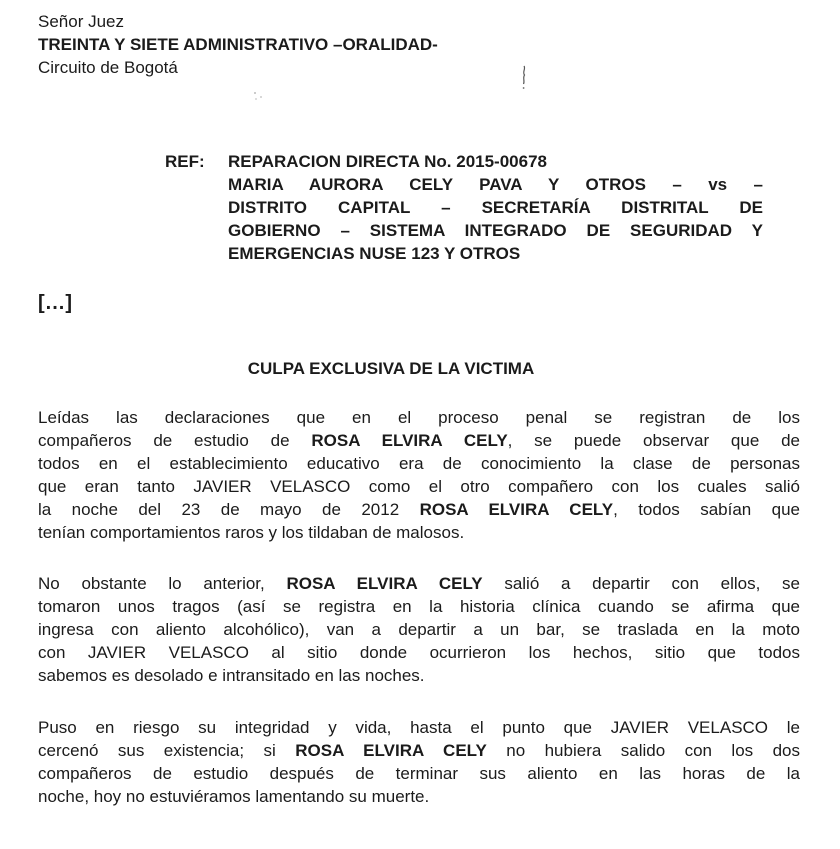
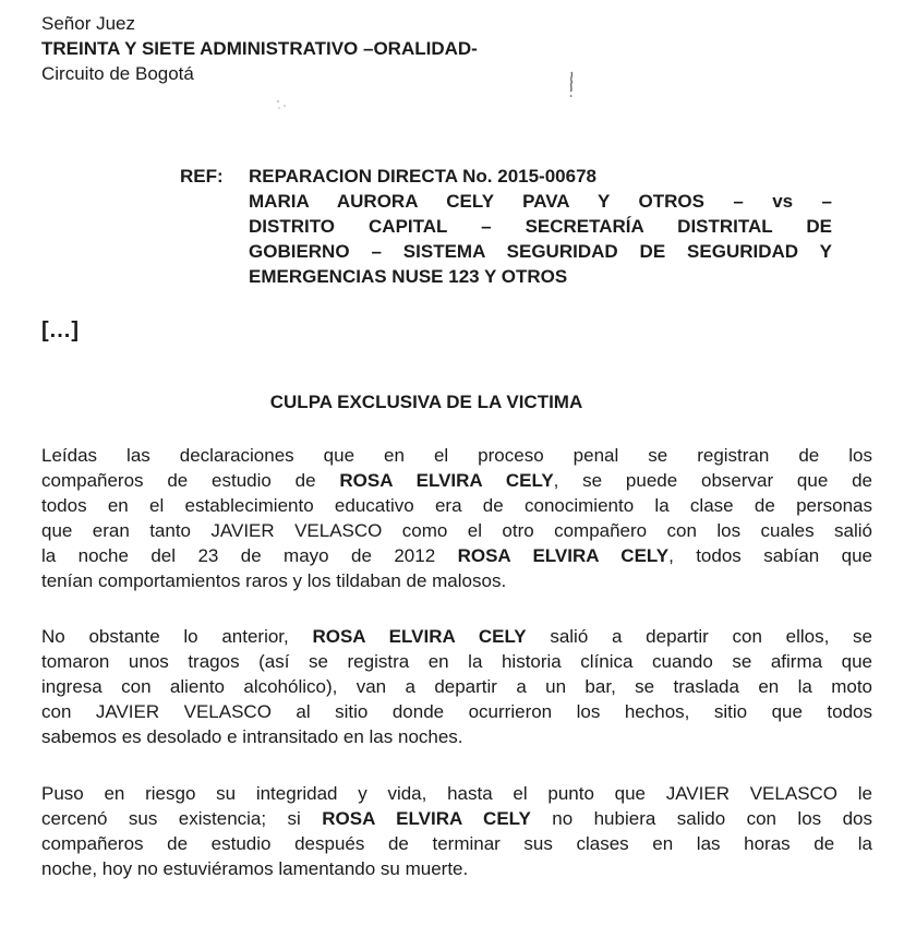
  Señor Juez
  TREINTA Y SIETE ADMINISTRATIVO –ORALIDAD-
  Circuito de Bogotá
  REF:
  REPARACION DIRECTA No. 2015-00678
  MARIA AURORA CELY PAVA Y OTROS – vs –
  DISTRITO CAPITAL – SECRETARÍA DISTRITAL DE
- GOBIERNO – SISTEMA INTEGRADO DE SEGURIDAD Y
+ GOBIERNO – SISTEMA SEGURIDAD DE SEGURIDAD Y
  EMERGENCIAS NUSE 123 Y OTROS
  [...]
  CULPA EXCLUSIVA DE LA VICTIMA
  Leídas las declaraciones que en el proceso penal se registran de los
  compañeros de estudio de ROSA ELVIRA CELY, se puede observar que de
  todos en el establecimiento educativo era de conocimiento la clase de personas
  que eran tanto JAVIER VELASCO como el otro compañero con los cuales salió
  la noche del 23 de mayo de 2012 ROSA ELVIRA CELY, todos sabían que
  tenían comportamientos raros y los tildaban de malosos.
  No obstante lo anterior, ROSA ELVIRA CELY salió a departir con ellos, se
  tomaron unos tragos (así se registra en la historia clínica cuando se afirma que
  ingresa con aliento alcohólico), van a departir a un bar, se traslada en la moto
  con JAVIER VELASCO al sitio donde ocurrieron los hechos, sitio que todos
  sabemos es desolado e intransitado en las noches.
  Puso en riesgo su integridad y vida, hasta el punto que JAVIER VELASCO le
  cercenó sus existencia; si ROSA ELVIRA CELY no hubiera salido con los dos
- compañeros de estudio después de terminar sus aliento en las horas de la
+ compañeros de estudio después de terminar sus clases en las horas de la
  noche, hoy no estuviéramos lamentando su muerte.
